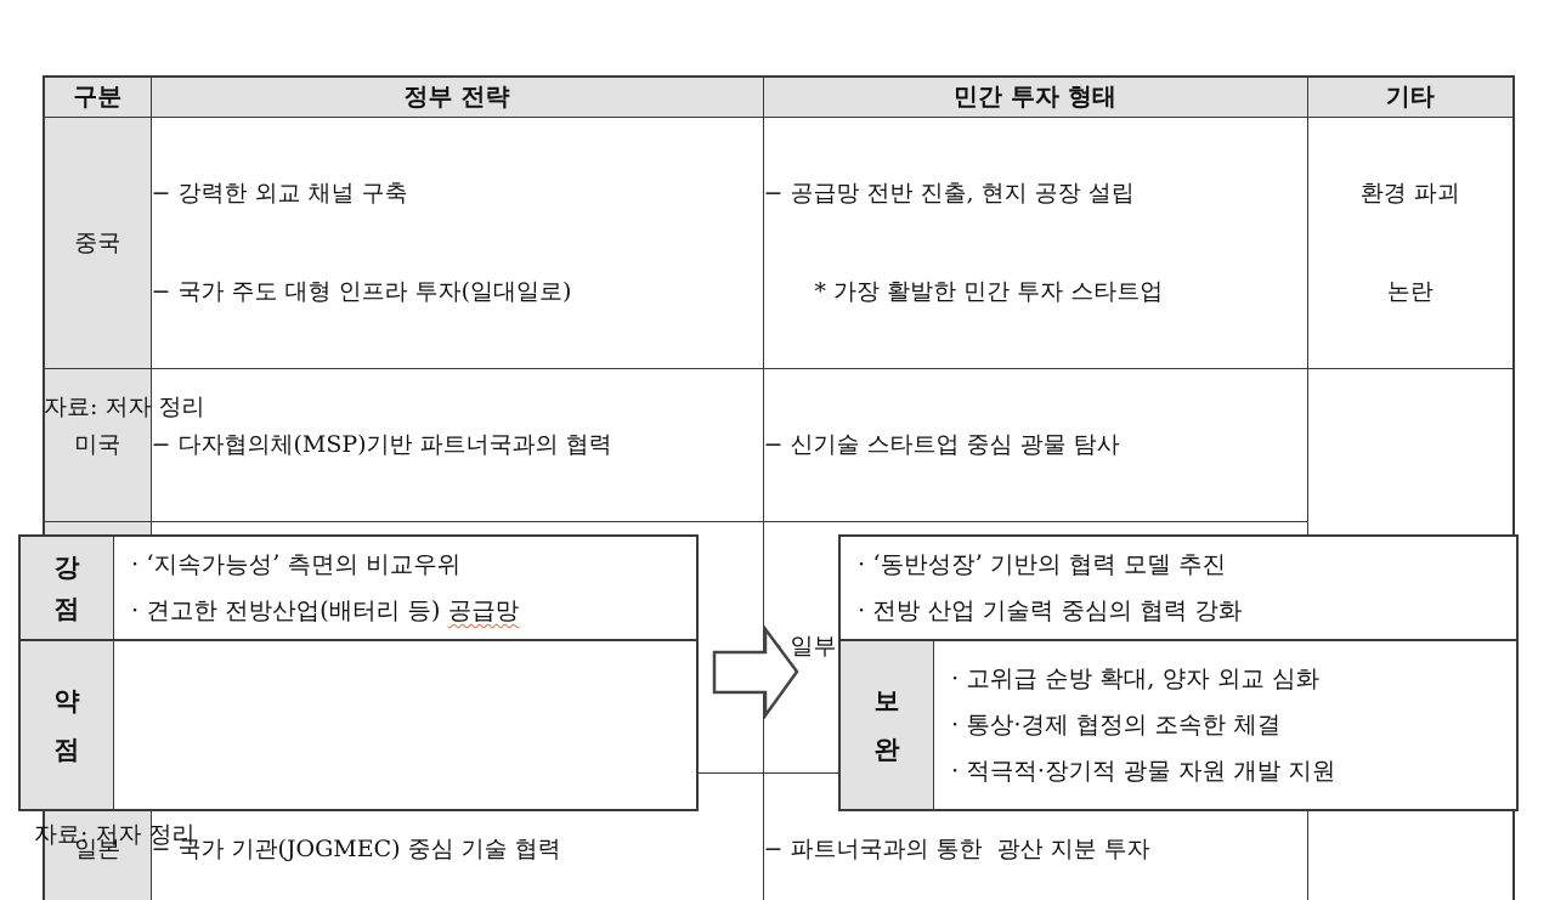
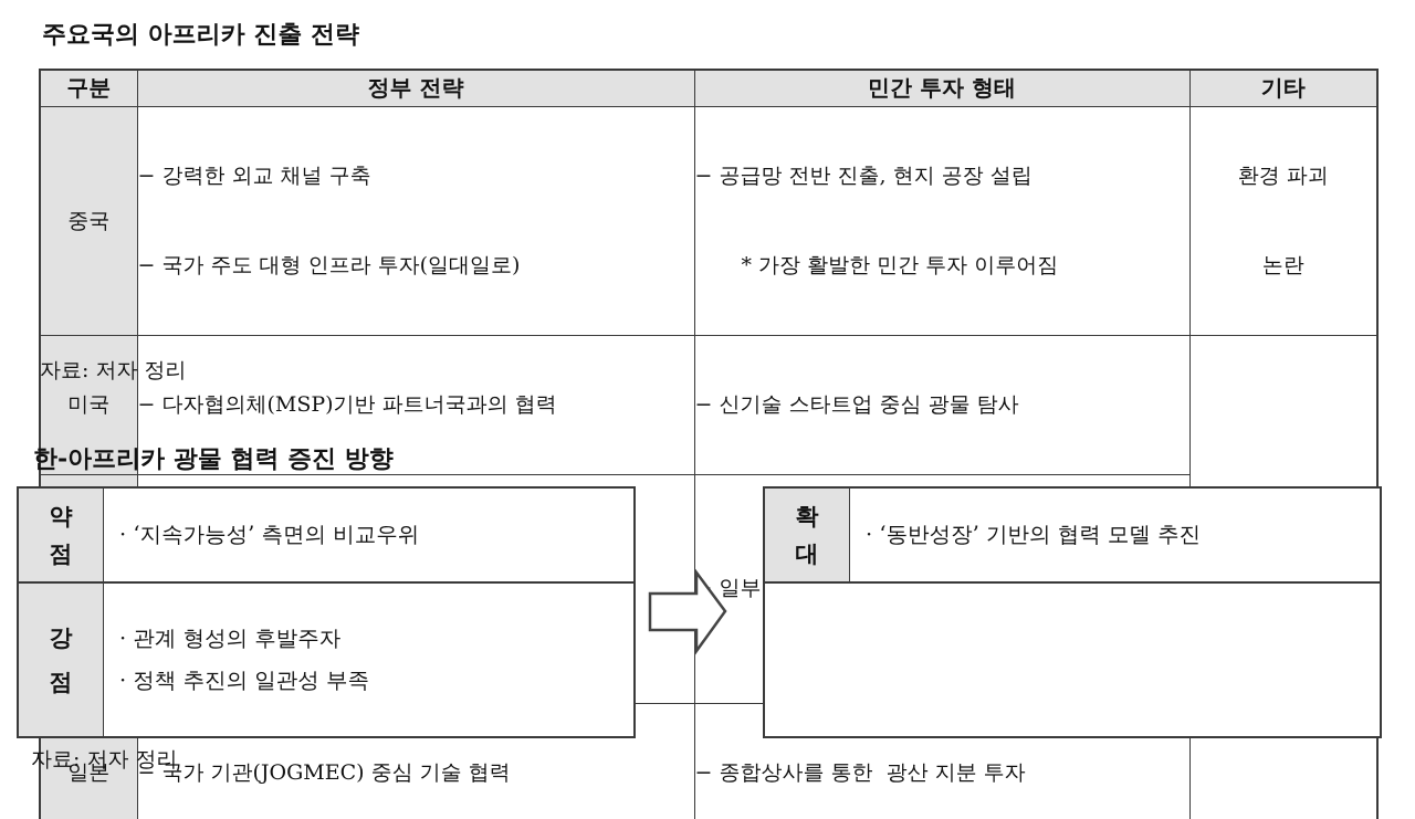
+ 주요국의 아프리카 진출 전략
  구분	정부 전략	민간 투자 형태	기타
- 중국	− 강력한 외교 채널 구축 − 국가 주도 대형 인프라 투자(일대일로)	− 공급망 전반 진출, 현지 공장 설립 * 가장 활발한 민간 투자 스타트업	환경 파괴 논란
+ 중국	− 강력한 외교 채널 구축 − 국가 주도 대형 인프라 투자(일대일로)	− 공급망 전반 진출, 현지 공장 설립 * 가장 활발한 민간 투자 이루어짐	환경 파괴 논란
  미국	− 다자협의체(MSP)기반 파트너국과의 협력	− 신기술 스타트업 중심 광물 탐사
- 일본	− 국가 기관(JOGMEC) 중심 기술 협력	− 파트너국과의 통한 광산 지분 투자
+ 일본	− 국가 기관(JOGMEC) 중심 기술 협력	− 종합상사를 통한 광산 지분 투자
  자료: 저자 정리
+ 한-아프리카 광물 협력 증진 방향
- 강
+ 약
  점
  · ‘지속가능성’ 측면의 비교우위
- · 견고한 전방산업(배터리 등) 공급망
- 약
+ 강
  점
+ · 관계 형성의 후발주자
+ · 정책 추진의 일관성 부족
+ 확
+ 대
  · ‘동반성장’ 기반의 협력 모델 추진
- · 전방 산업 기술력 중심의 협력 강화
- 보
- 완
- · 고위급 순방 확대, 양자 외교 심화
- · 통상·경제 협정의 조속한 체결
- · 적극적·장기적 광물 자원 개발 지원
  자료: 저자 정리
